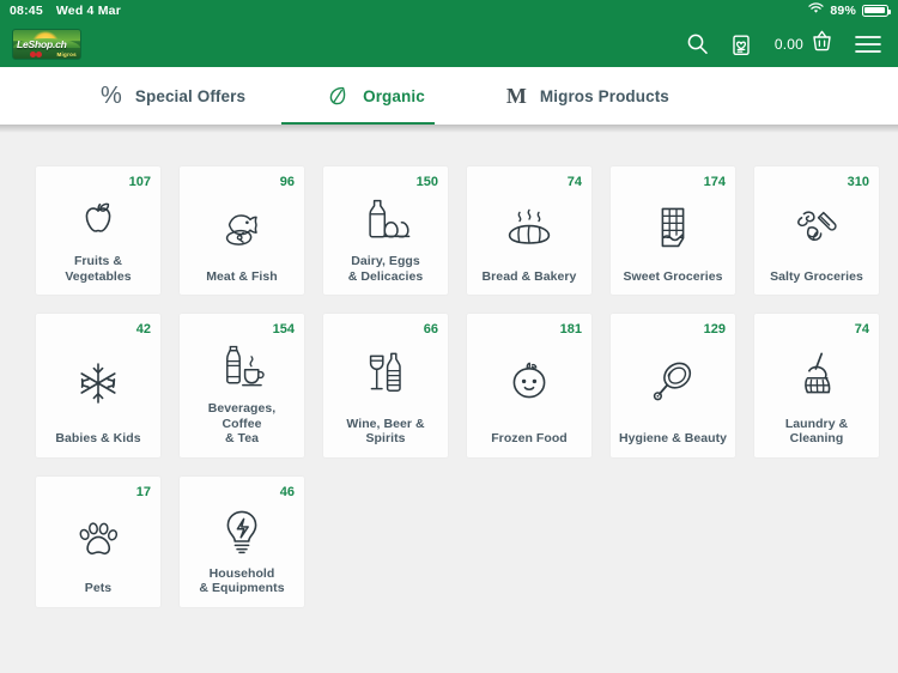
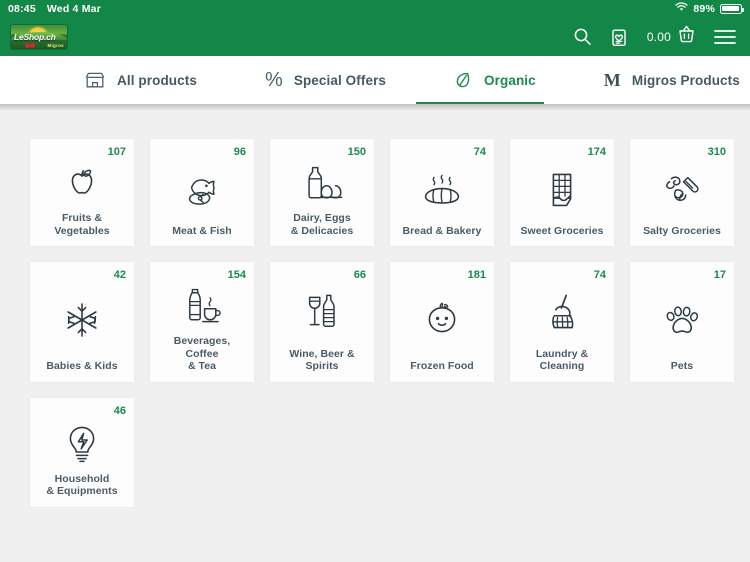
  08:45
  Wed 4 Mar
  89%
  LeShop.ch
  0.00
+ All products
  %
  Special Offers
  Organic
  M
  Migros Products
  107
  Fruits & Vegetables
  96
  Meat & Fish
  150
  Dairy, Eggs
  & Delicacies
  74
  Bread & Bakery
  174
  Sweet Groceries
  310
  Salty Groceries
  42
  Babies & Kids
  154
  Beverages, Coffee
  & Tea
  66
  Wine, Beer & Spirits
  181
  Frozen Food
- 129
- Hygiene & Beauty
  74
  Laundry & Cleaning
  17
  Pets
  46
  Household
  & Equipments
